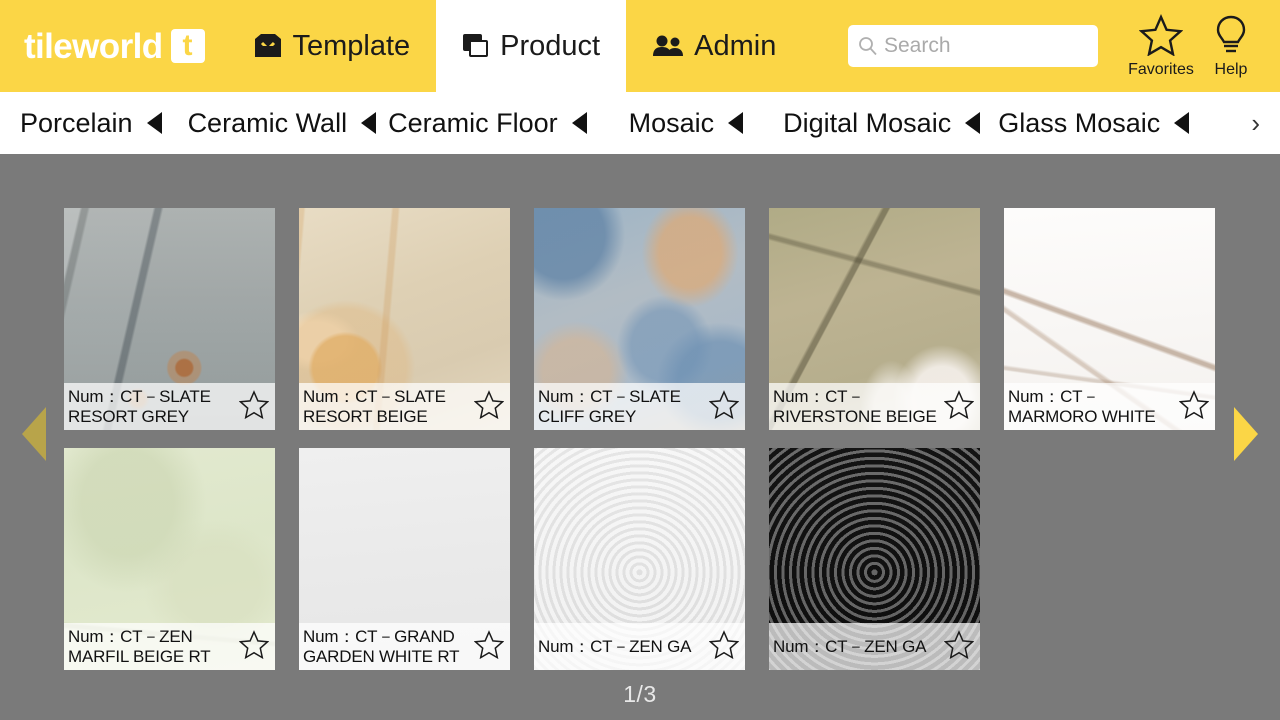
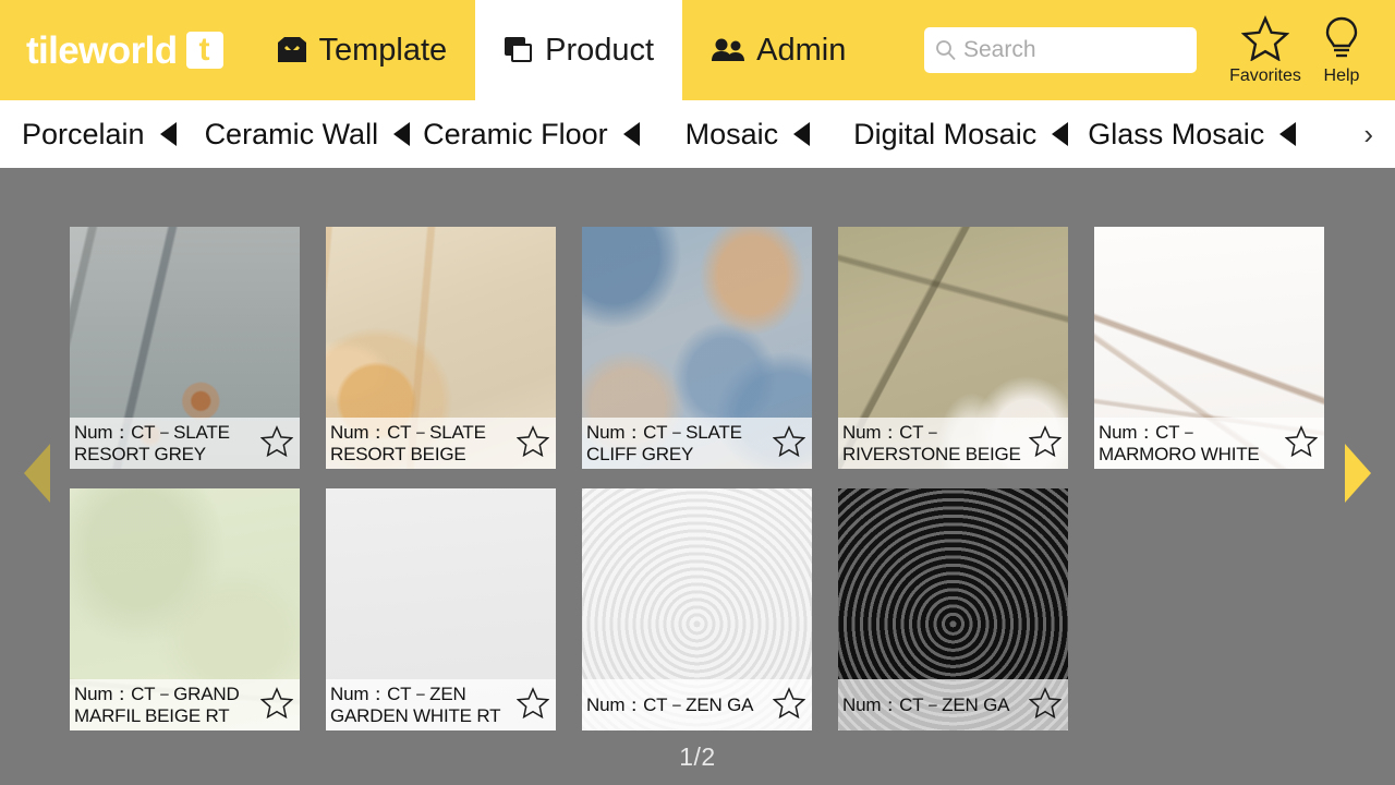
  tileworld
  t
  Template
  Product
  Admin
  Search
  Favorites
  Help
  Porcelain
  Ceramic Wall
  Ceramic Floor
  Mosaic
  Digital Mosaic
  Glass Mosaic
  ›
  Num：CT－SLATE
  RESORT GREY
  Num：CT－SLATE
  RESORT BEIGE
  Num：CT－SLATE
  CLIFF GREY
  Num：CT－
  RIVERSTONE BEIGE
  Num：CT－
  MARMORO WHITE
- Num：CT－ZEN
+ Num：CT－GRAND
  MARFIL BEIGE RT
- Num：CT－GRAND
+ Num：CT－ZEN
  GARDEN WHITE RT
  Num：CT－ZEN GA
  Num：CT－ZEN GA
- 1/3
+ 1/2
